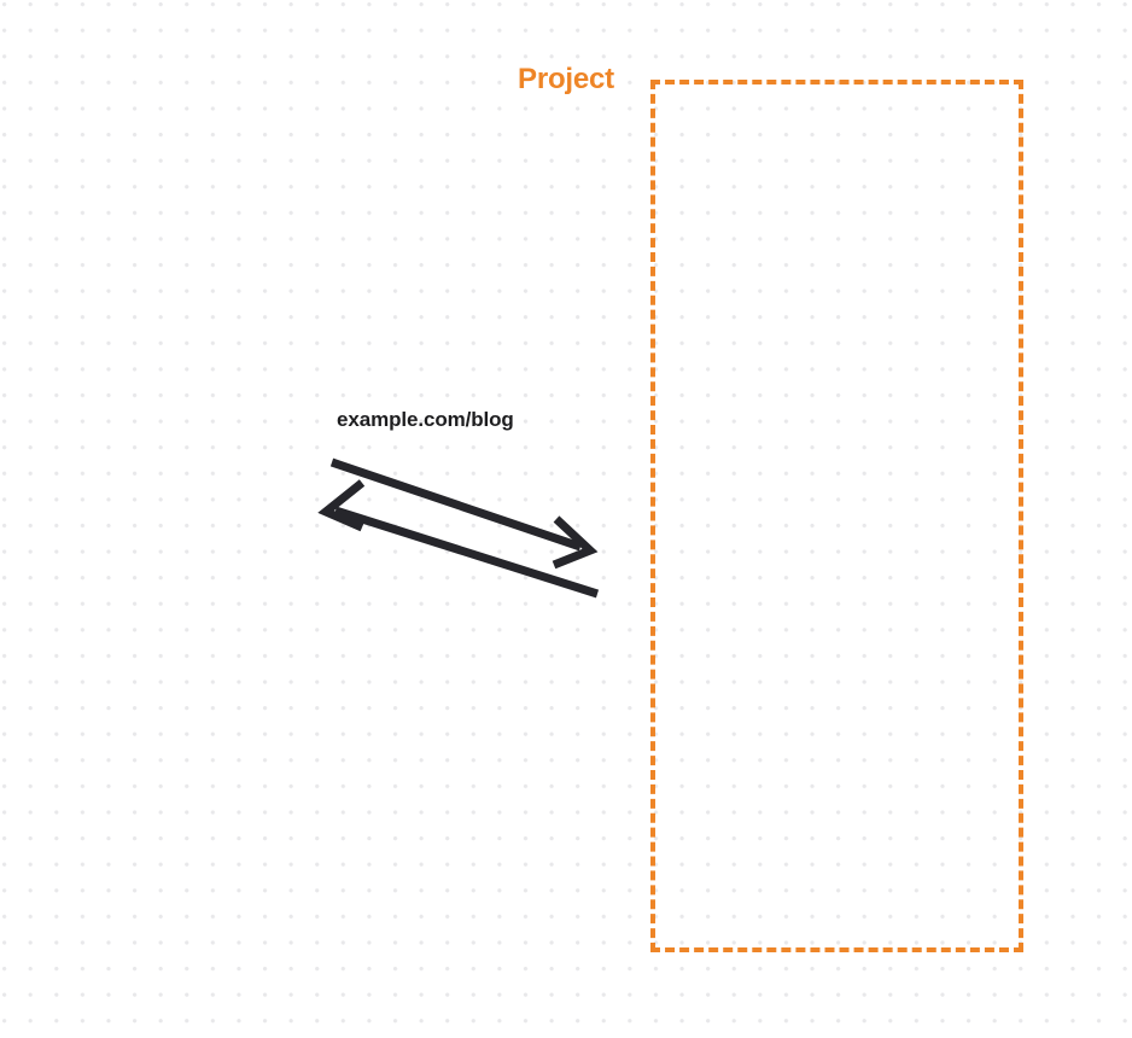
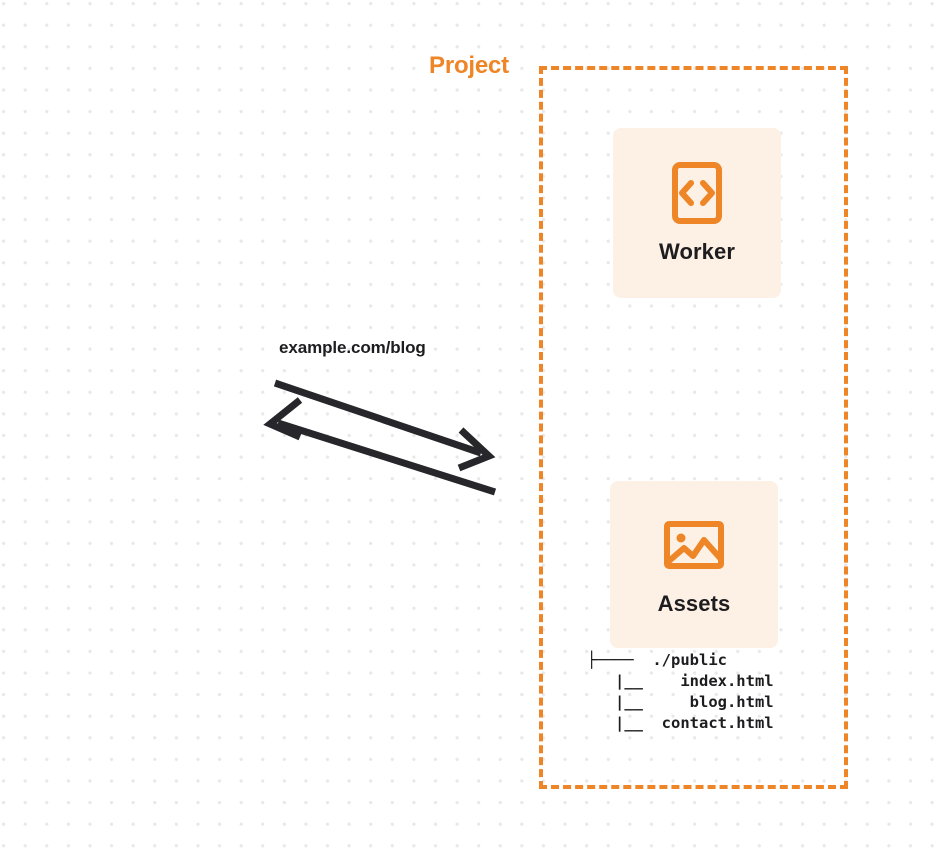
  example.com/blog
  Project
+ Worker
+ Assets
+ ├──── ./public
+ |__ index.html
+ |__ blog.html
+ |__ contact.html
